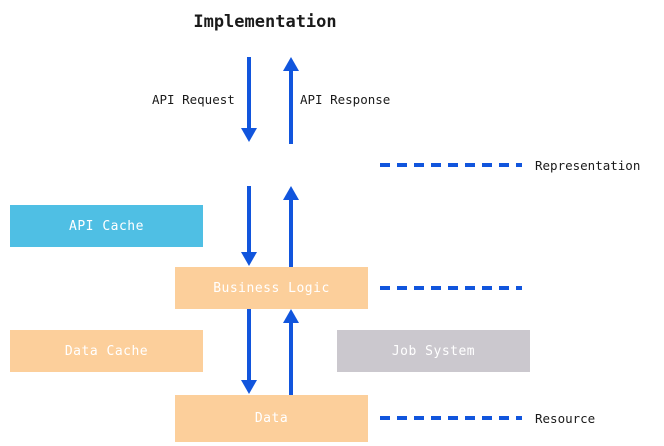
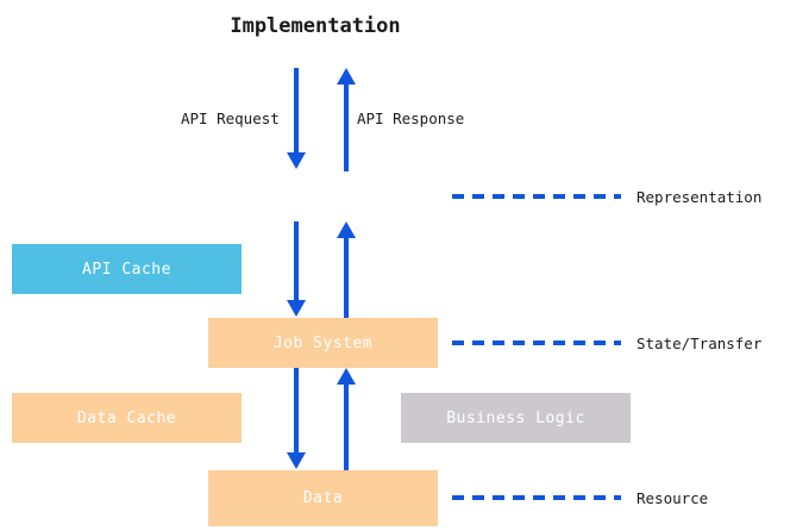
  Implementation
  API Request
  API Response
  Representation
+ State/Transfer
  Resource
  API Cache
- Business Logic
+ Job System
  Data Cache
- Job System
+ Business Logic
  Data
